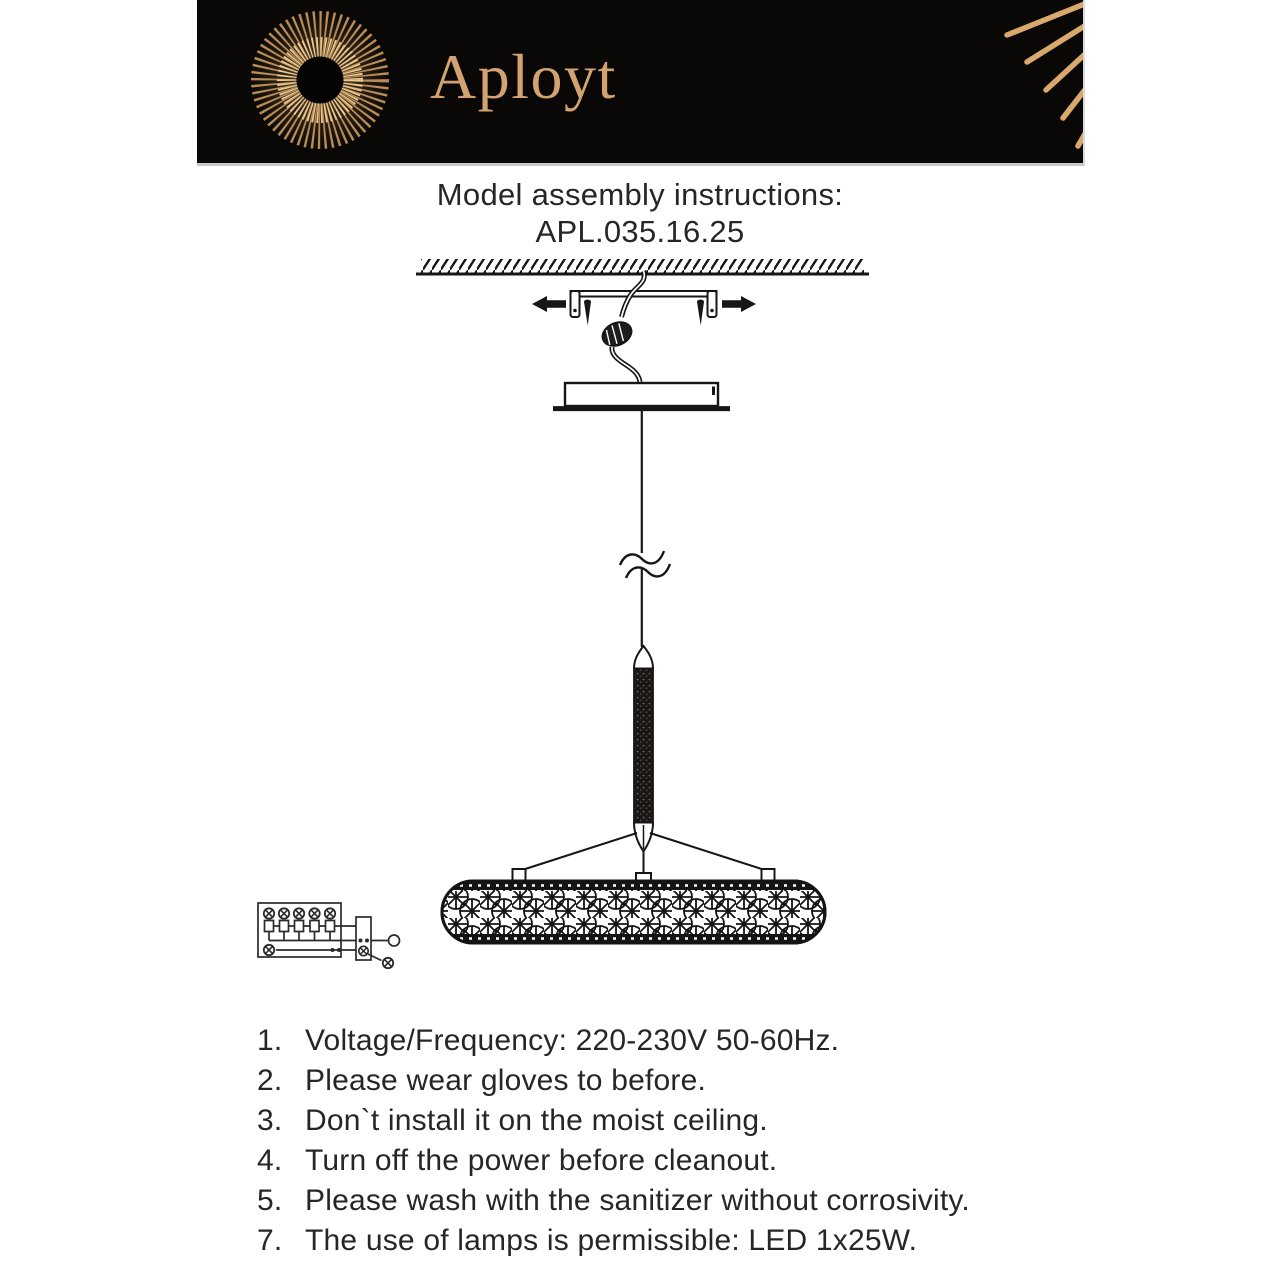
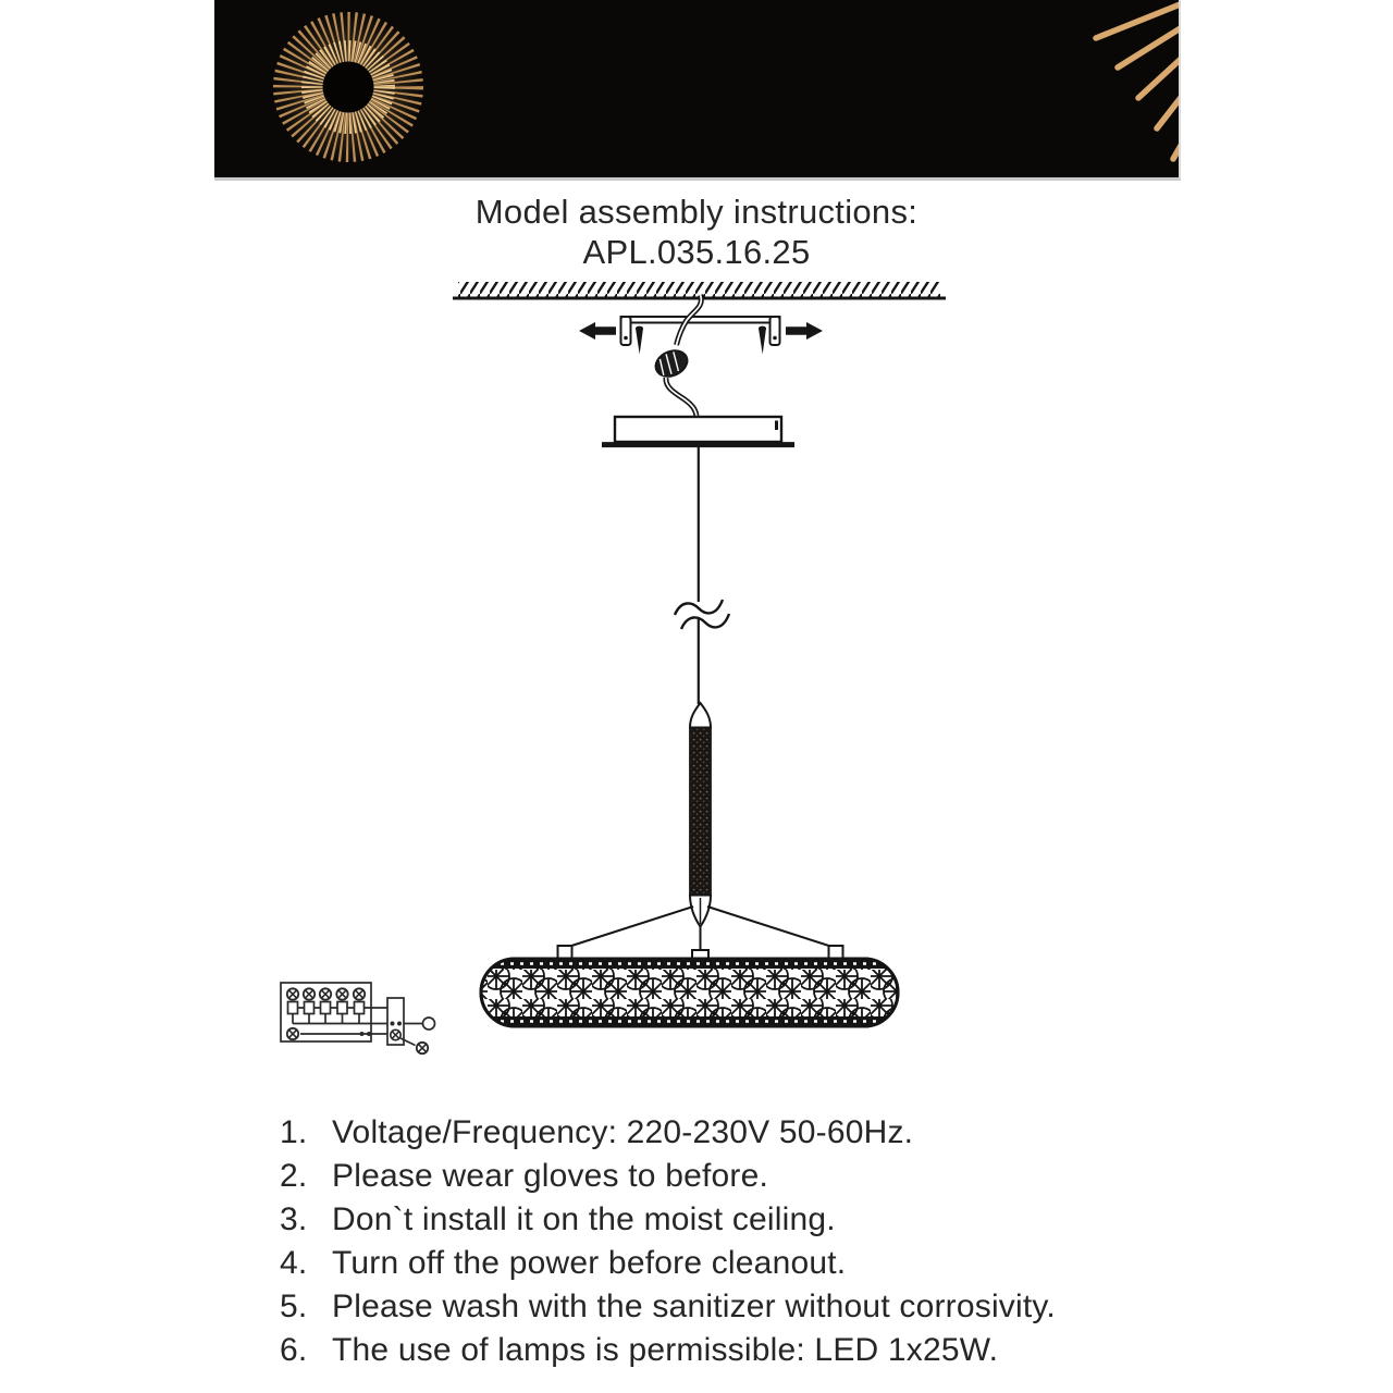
- Aployt
  Model assembly instructions:
  APL.035.16.25
  1.
  Voltage/Frequency: 220-230V 50-60Hz.
  2.
  Please wear gloves to before.
  3.
  Don`t install it on the moist ceiling.
  4.
  Turn off the power before cleanout.
  5.
  Please wash with the sanitizer without corrosivity.
- 7.
+ 6.
  The use of lamps is permissible: LED 1x25W.
